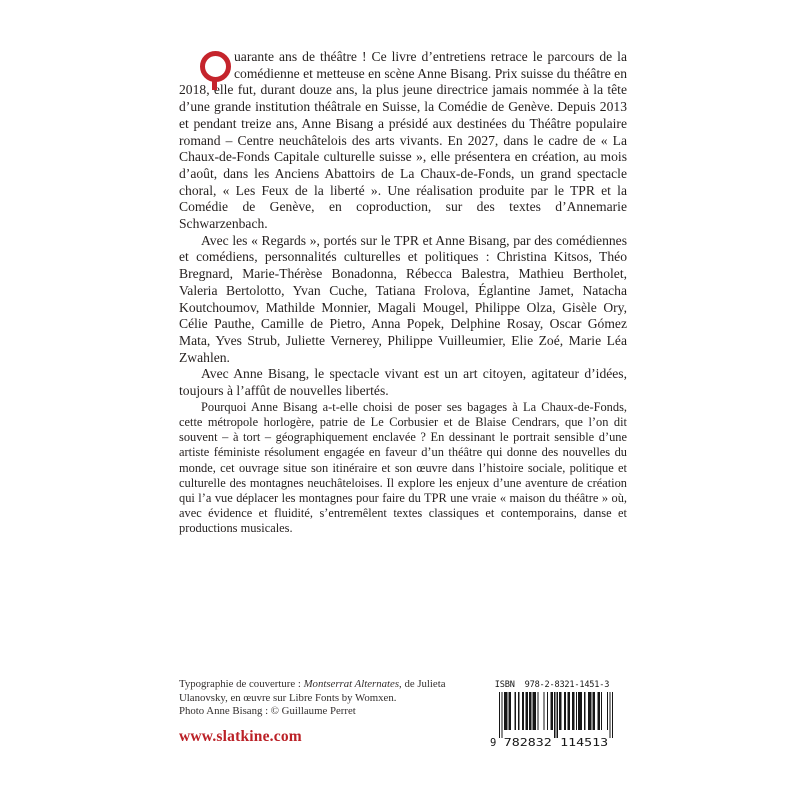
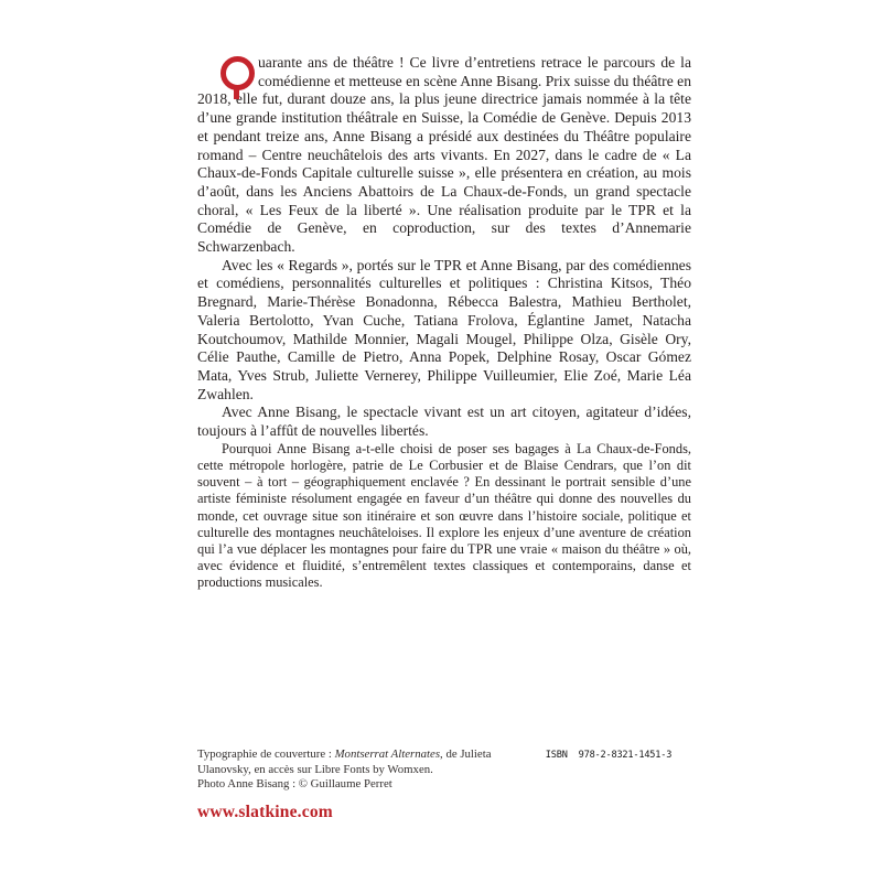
  uarante ans de théâtre ! Ce livre d’entretiens retrace le parcours de la comédienne et metteuse en scène Anne Bisang. Prix suisse du théâtre en 2018,lle fut, durant douze ans, la plus jeune directrice jamais nommée à la tête d’une grande institution théâtrale en Suisse, la Comédie de Genève. Depuis 2013 et pendant treize ans, Anne Bisang a présidé aux destinées du Théâtre populaire romand – Centre neuchâtelois des arts vivants. En 2027, dans le cadre de « La Chaux-de-Fonds Capitale culturelle suisse », elle présentera en création, au mois d’août, dans les Anciens Abattoirs de La Chaux-de-Fonds, un grand spectacle choral, « Les Feux de la liberté ». Une réalisation produite par le TPR et la Comédie de Genève, en coproduction, sur des textes d’Annemarie Schwarzenbach.
  Avec les « Regards », portés sur le TPR et Anne Bisang, par des comédiennes et comédiens, personnalités culturelles et politiques : Christina Kitsos, Théo Bregnard, Marie-Thérèse Bonadonna, Rébecca Balestra, Mathieu Bertholet, Valeria Bertolotto, Yvan Cuche, Tatiana Frolova, Églantine Jamet, Natacha Koutchoumov, Mathilde Monnier, Magali Mougel, Philippe Olza, Gisèle Ory, Célie Pauthe, Camille de Pietro, Anna Popek, Delphine Rosay, Oscar Gómez Mata, Yves Strub, Juliette Vernerey, Philippe Vuilleumier, Elie Zoé, Marie Léa Zwahlen.
  Avec Anne Bisang, le spectacle vivant est un art citoyen, agitateur d’idées, toujours à l’affût de nouvelles libertés.
  Pourquoi Anne Bisang a-t-elle choisi de poser ses bagages à La Chaux-de-Fonds, cette métropole horlogère, patrie de Le Corbusier et de Blaise Cendrars, que l’on dit souvent – à tort – géographiquement enclavée ? En dessinant le portrait sensible d’une artiste féministe résolument engagée en faveur d’un théâtre qui donne des nouvelles du monde, cet ouvrage situe son itinéraire et son œuvre dans l’histoire sociale, politique et culturelle des montagnes neuchâteloises. Il explore les enjeux d’une aventure de création qui l’a vue déplacer les montagnes pour faire du TPR une vraie « maison du théâtre » où, avec évidence et fluidité, s’entremêlent textes classiques et contemporains, danse et productions musicales.
- Typographie de couverture : Montserrat Alternates, de Julieta Ulanovsky, en œuvre sur Libre Fonts by Womxen.
+ Typographie de couverture : Montserrat Alternates, de Julieta Ulanovsky, en accès sur Libre Fonts by Womxen.
  Photo Anne Bisang : © Guillaume Perret
  www.slatkine.com
  ISBN 978-2-8321-1451-3
- 9
- 782832
- 114513
